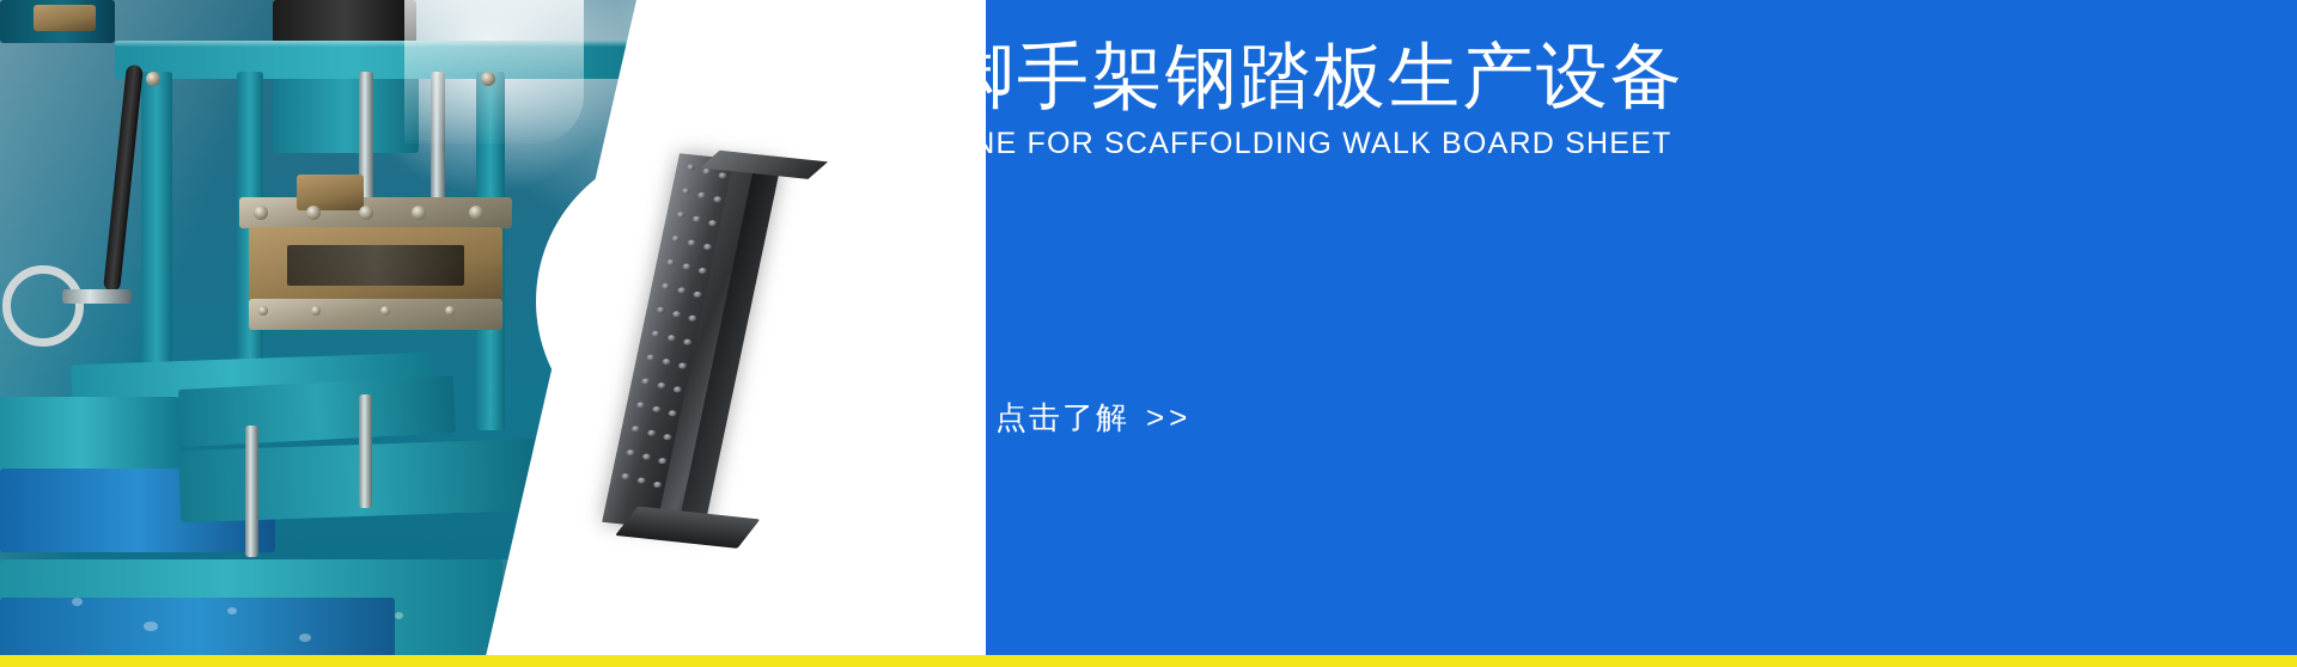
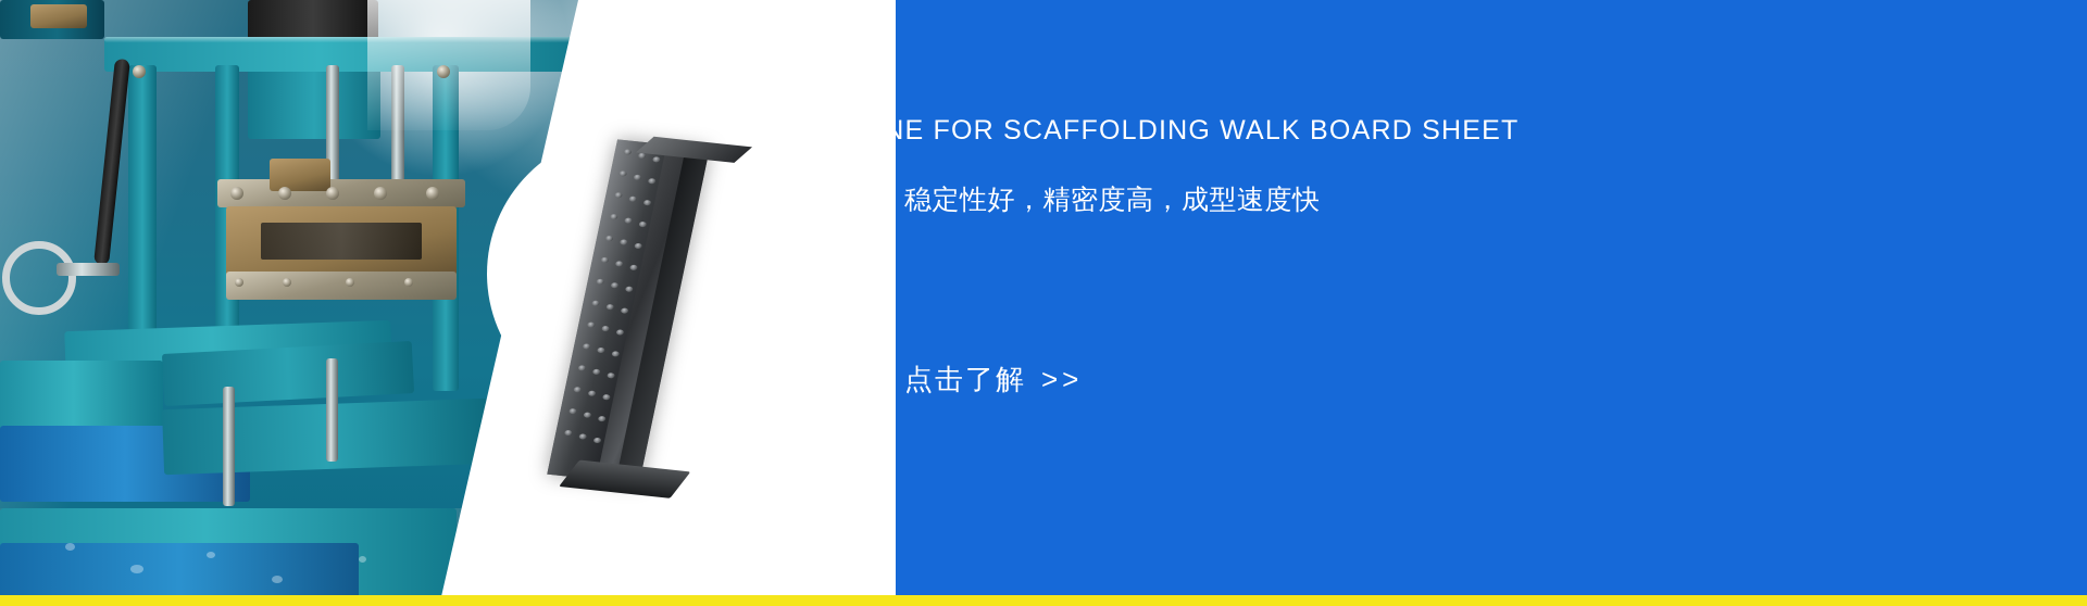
- 脚手架钢踏板生产设备
  LINE FOR SCAFFOLDING WALK BOARD SHEET
+ 稳定性好，精密度高，成型速度快
  点击了解
  >>
